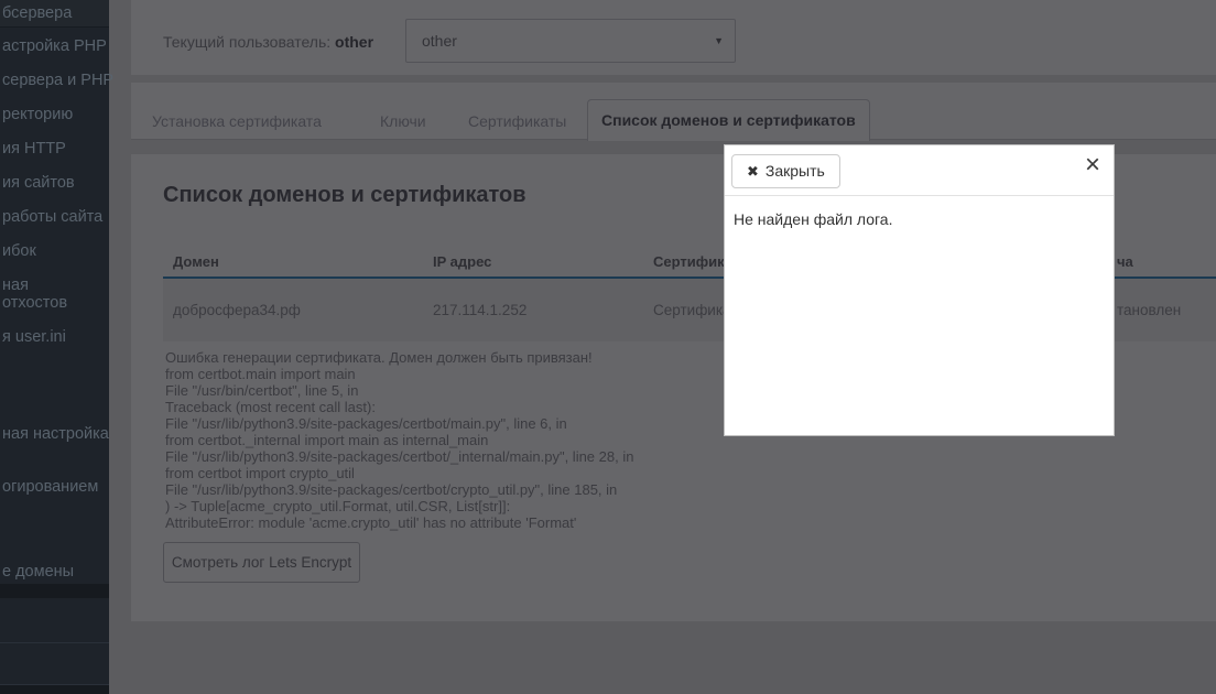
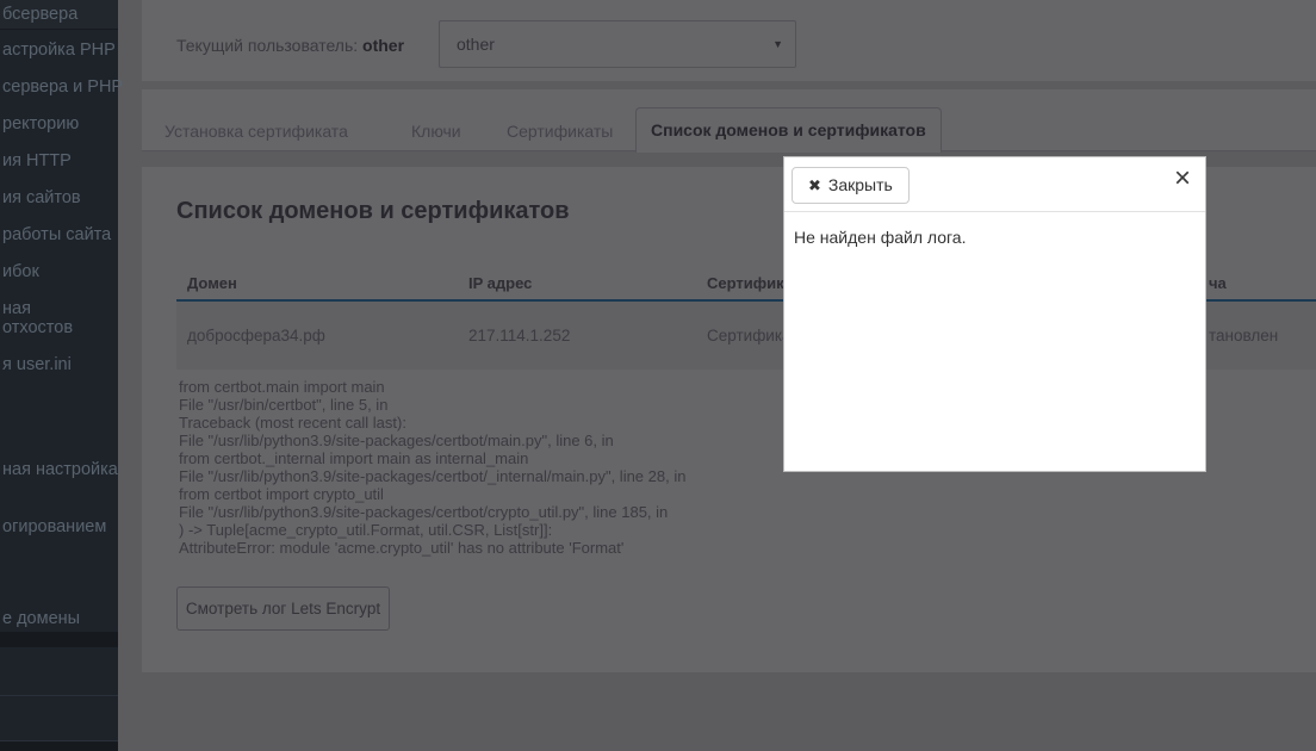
  бсервера
  астройка PHP
  сервера и PHP
  ректорию
  ия HTTP
  ия сайтов
  работы сайта
  ибок
  ная
  отхостов
  я user.ini
  ная настройка
  огированием
  е домены
  Текущий пользователь: other
  other
  ▼
  Установка сертификата
  Ключи
  Сертификаты
  Список доменов и сертификатов
  Список доменов и сертификатов
  Домен
  IP адрес
  Сертифик
  ча
  добросфера34.рф
  217.114.1.252
  Сертифик
  тановлен
- Ошибка генерации сертификата. Домен должен быть привязан!
  from certbot.main import main
  File "/usr/bin/certbot", line 5, in
  Traceback (most recent call last):
  File "/usr/lib/python3.9/site-packages/certbot/main.py", line 6, in
  from certbot._internal import main as internal_main
  File "/usr/lib/python3.9/site-packages/certbot/_internal/main.py", line 28, in
  from certbot import crypto_util
  File "/usr/lib/python3.9/site-packages/certbot/crypto_util.py", line 185, in
  ) -> Tuple[acme_crypto_util.Format, util.CSR, List[str]]:
  AttributeError: module 'acme.crypto_util' has no attribute 'Format'
  Смотреть лог Lets Encrypt
  ✖ Закрыть
  ×
  Не найден файл лога.
